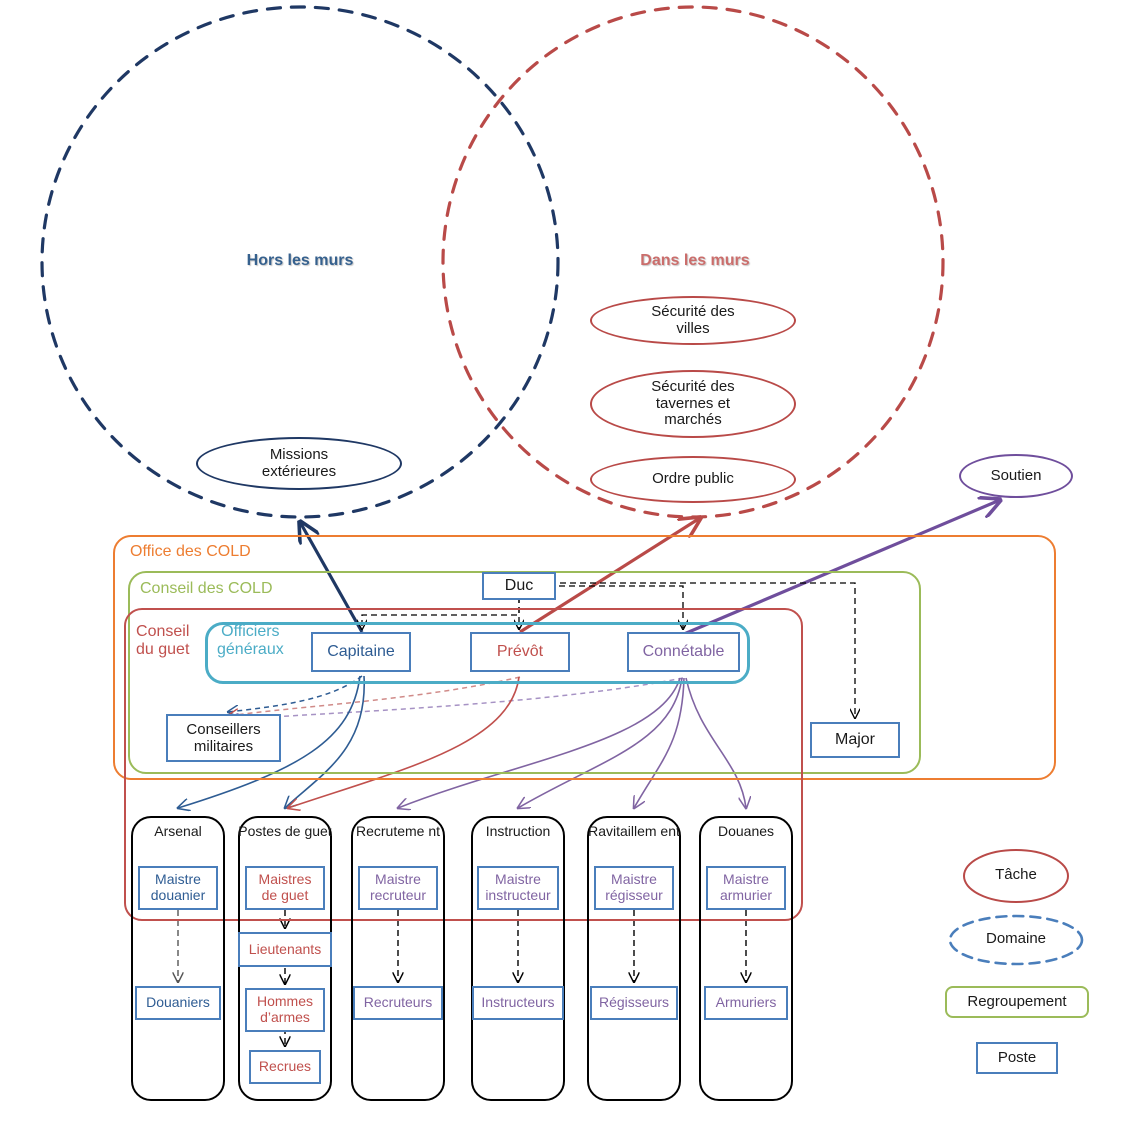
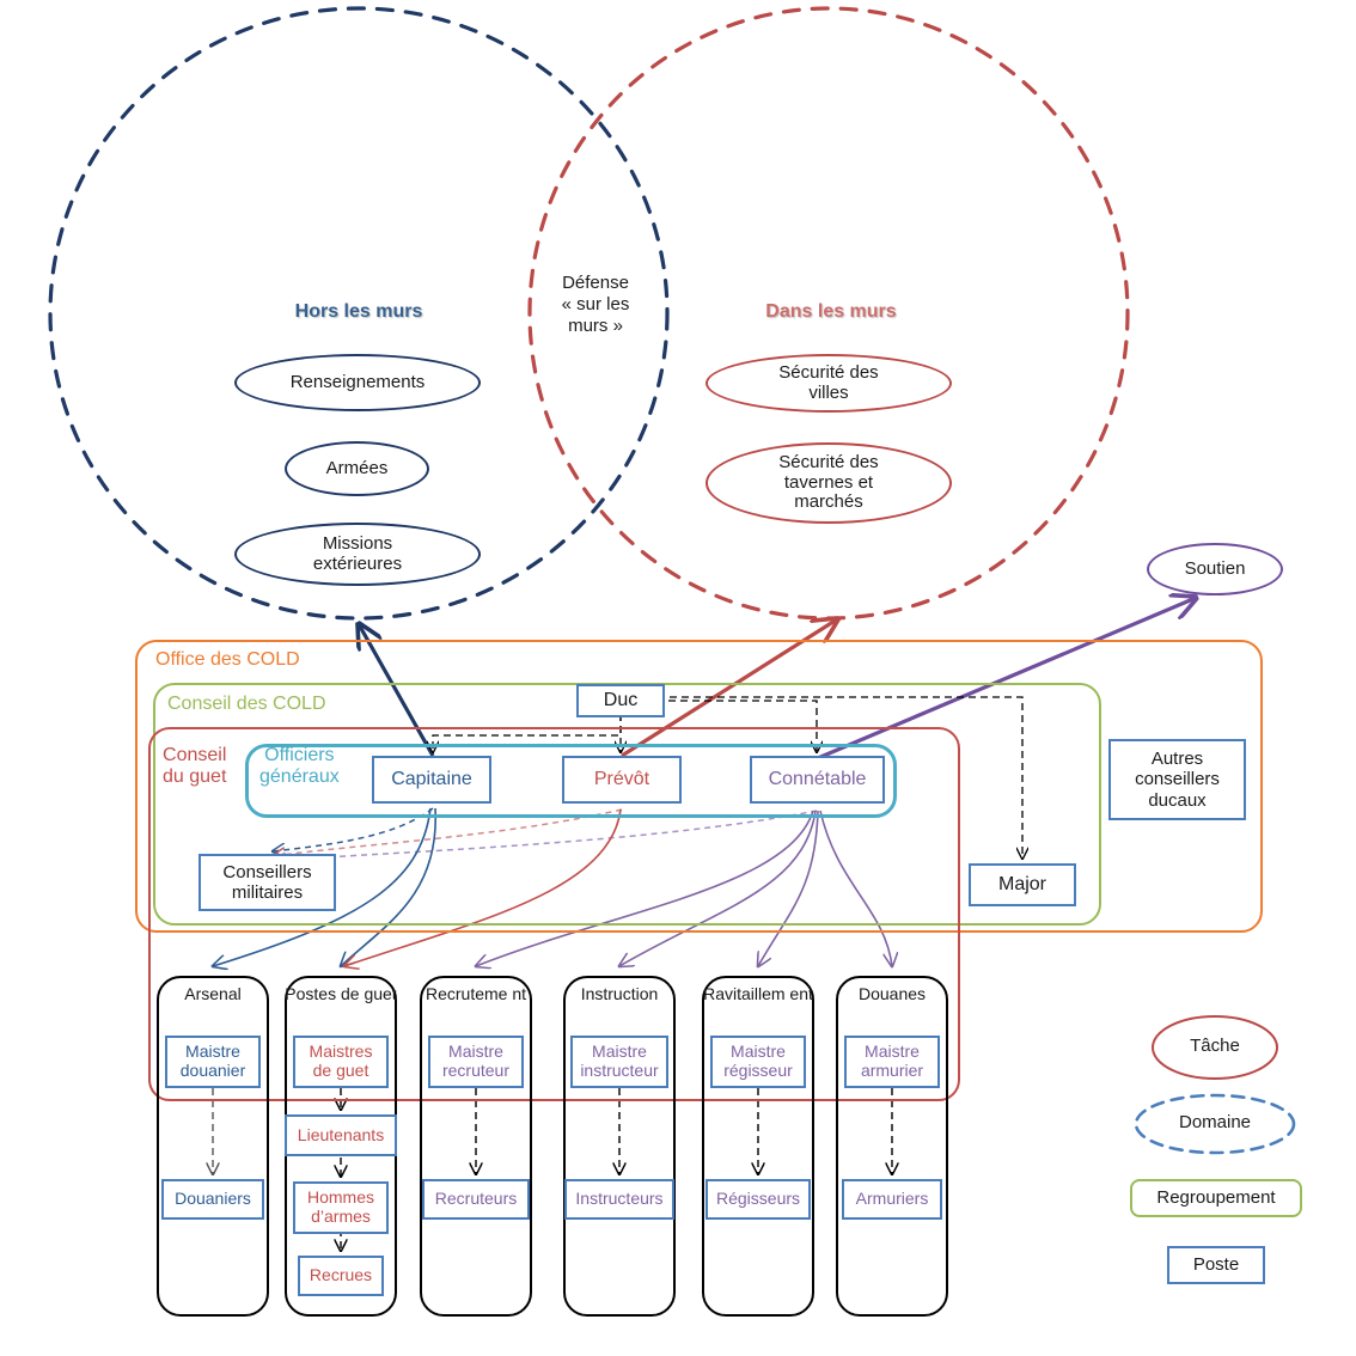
  Office des COLD
  Conseil des COLD
  Conseil
  du guet
  Officiers
  généraux
  Arsenal
  Postes de guet
  Recruteme nt
  Instruction
  Ravitaillem ent
  Douanes
  Hors les murs
  Dans les murs
+ Défense
+ « sur les
+ murs »
+ Renseignements
+ Armées
  Missions
  extérieures
  Sécurité des
  villes
  Sécurité des
  tavernes et
  marchés
- Ordre public
  Soutien
  Duc
  Capitaine
  Prévôt
  Connétable
  Conseillers
  militaires
+ Autres
+ conseillers
+ ducaux
  Major
  Maistre
  douanier
  Douaniers
  Maistres
  de guet
  Lieutenants
  Hommes
  d’armes
  Recrues
  Maistre
  recruteur
  Recruteurs
  Maistre
  instructeur
  Instructeurs
  Maistre
  régisseur
  Régisseurs
  Maistre
  armurier
  Armuriers
  Tâche
  Domaine
  Regroupement
  Poste
